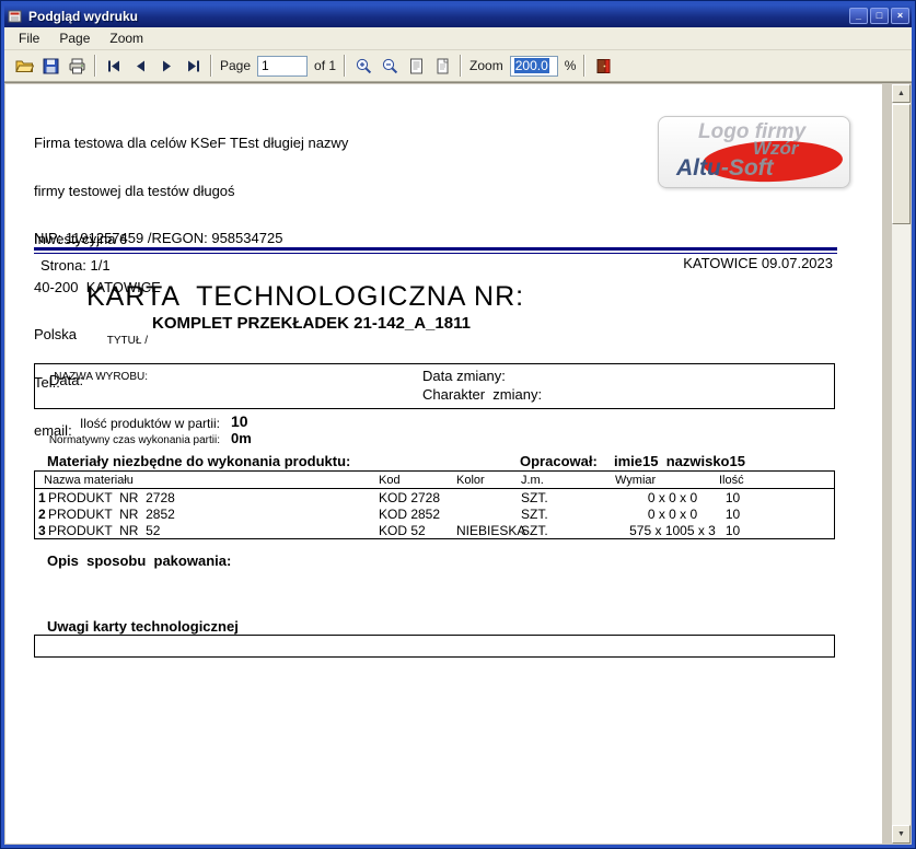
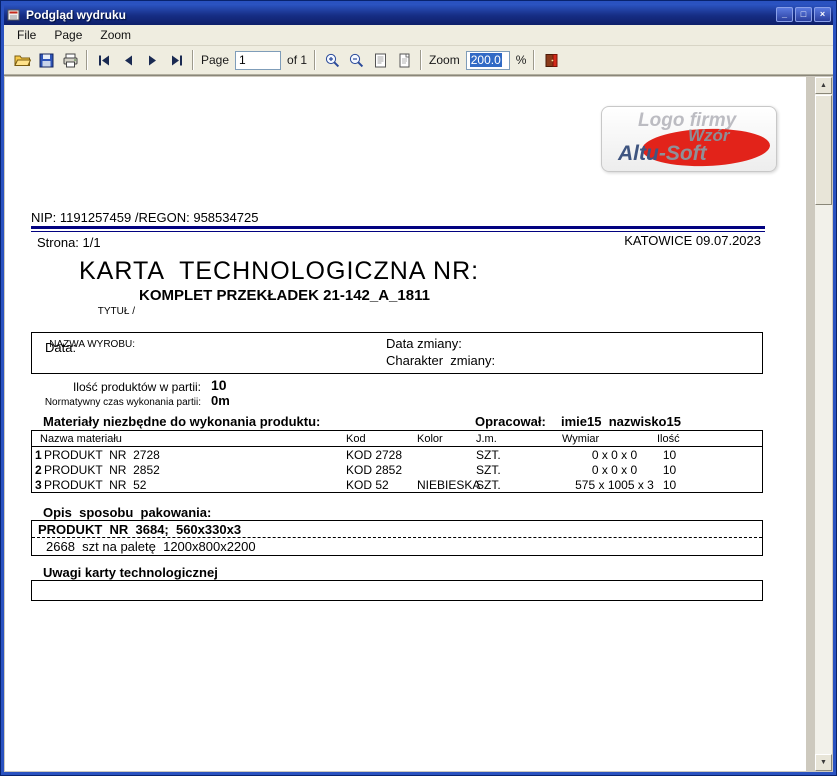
  Podgląd wydruku
  _
  □
  ×
  File
  Page
  Zoom
  Page
  1
  of 1
  Zoom
  200.0
  %
- Firma testowa dla celów KSeF TEst długiej nazwy
- firmy testowej dla testów długoś
- Inwestycyjna 6
- 40-200 KATOWICE
- Polska
- Tel.:
- email:
  Logo firmy
  Wzór
  Altu-Soft
  NIP: 1191257459 /REGON: 958534725
  Strona: 1/1
  KATOWICE 09.07.2023
  KARTA TECHNOLOGICZNA NR:
  TYTUŁ /
  NAZWA WYROBU:
  KOMPLET PRZEKŁADEK 21-142_A_1811
  Data:
  Data zmiany:
  Charakter zmiany:
  Ilość produktów w partii:
  10
  Normatywny czas wykonania partii:
  0m
  Materiały niezbędne do wykonania produktu:
  Opracował:
  imie15 nazwisko15
  Nazwa materiału
  Kod
  Kolor
  J.m.
  Wymiar
  Ilość
  1
  PRODUKT NR 2728
  KOD 2728
  SZT.
  0 x 0 x 0
  10
  2
  PRODUKT NR 2852
  KOD 2852
  SZT.
  0 x 0 x 0
  10
  3
  PRODUKT NR 52
  KOD 52
  NIEBIESKA
  SZT.
  575 x 1005 x 3
  10
  Opis sposobu pakowania:
+ PRODUKT NR 3684; 560x330x3
+ 2668 szt na paletę 1200x800x2200
  Uwagi karty technologicznej
